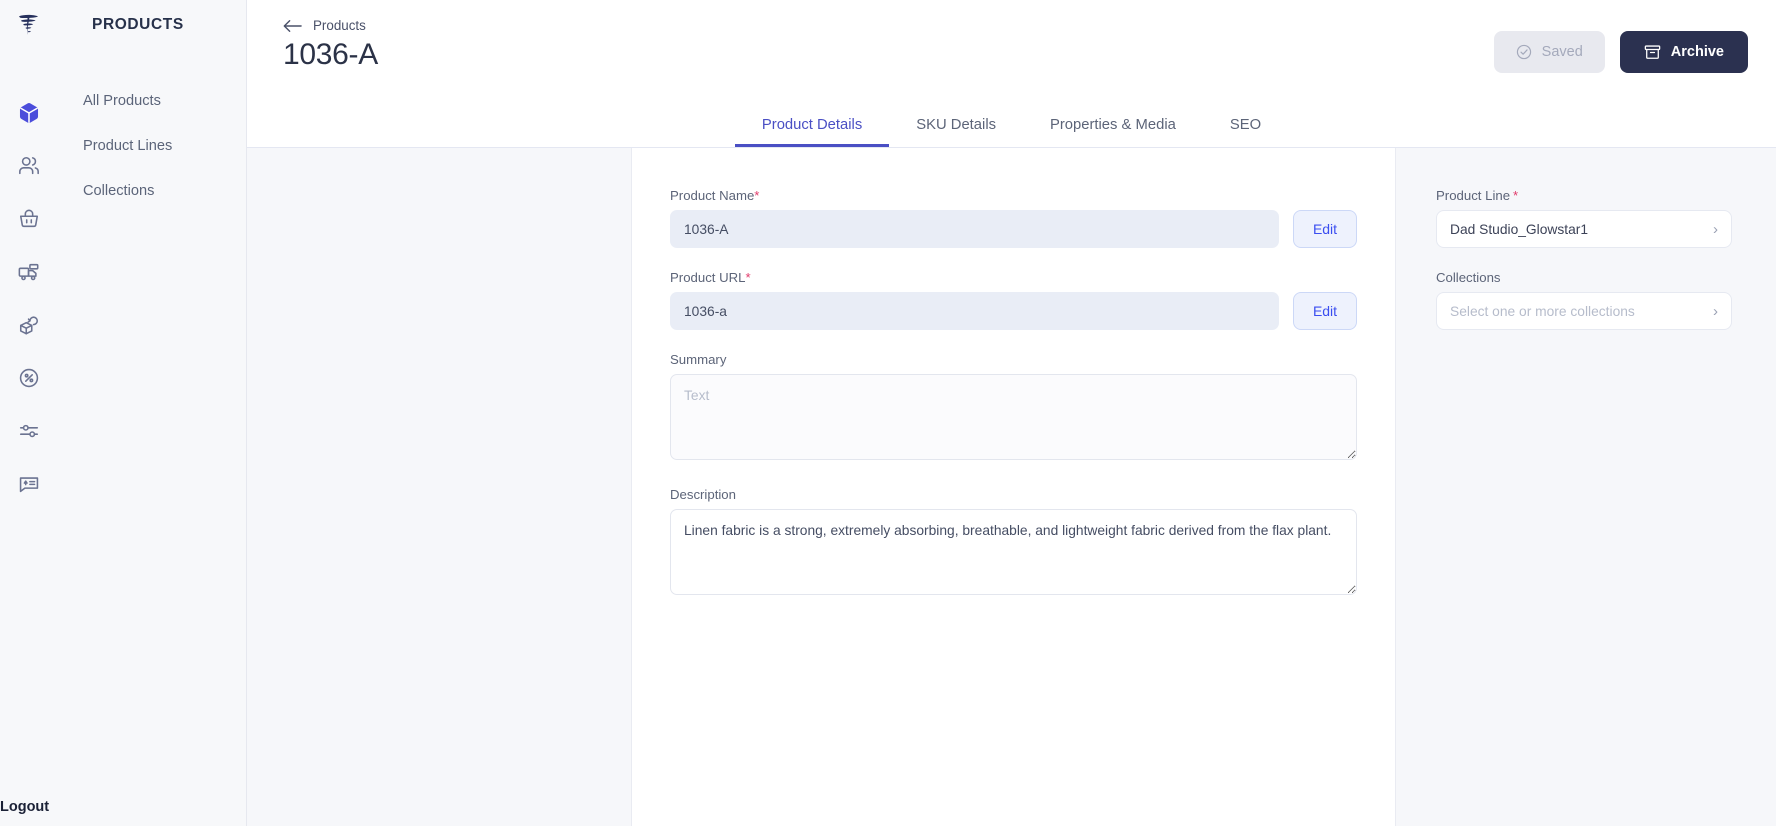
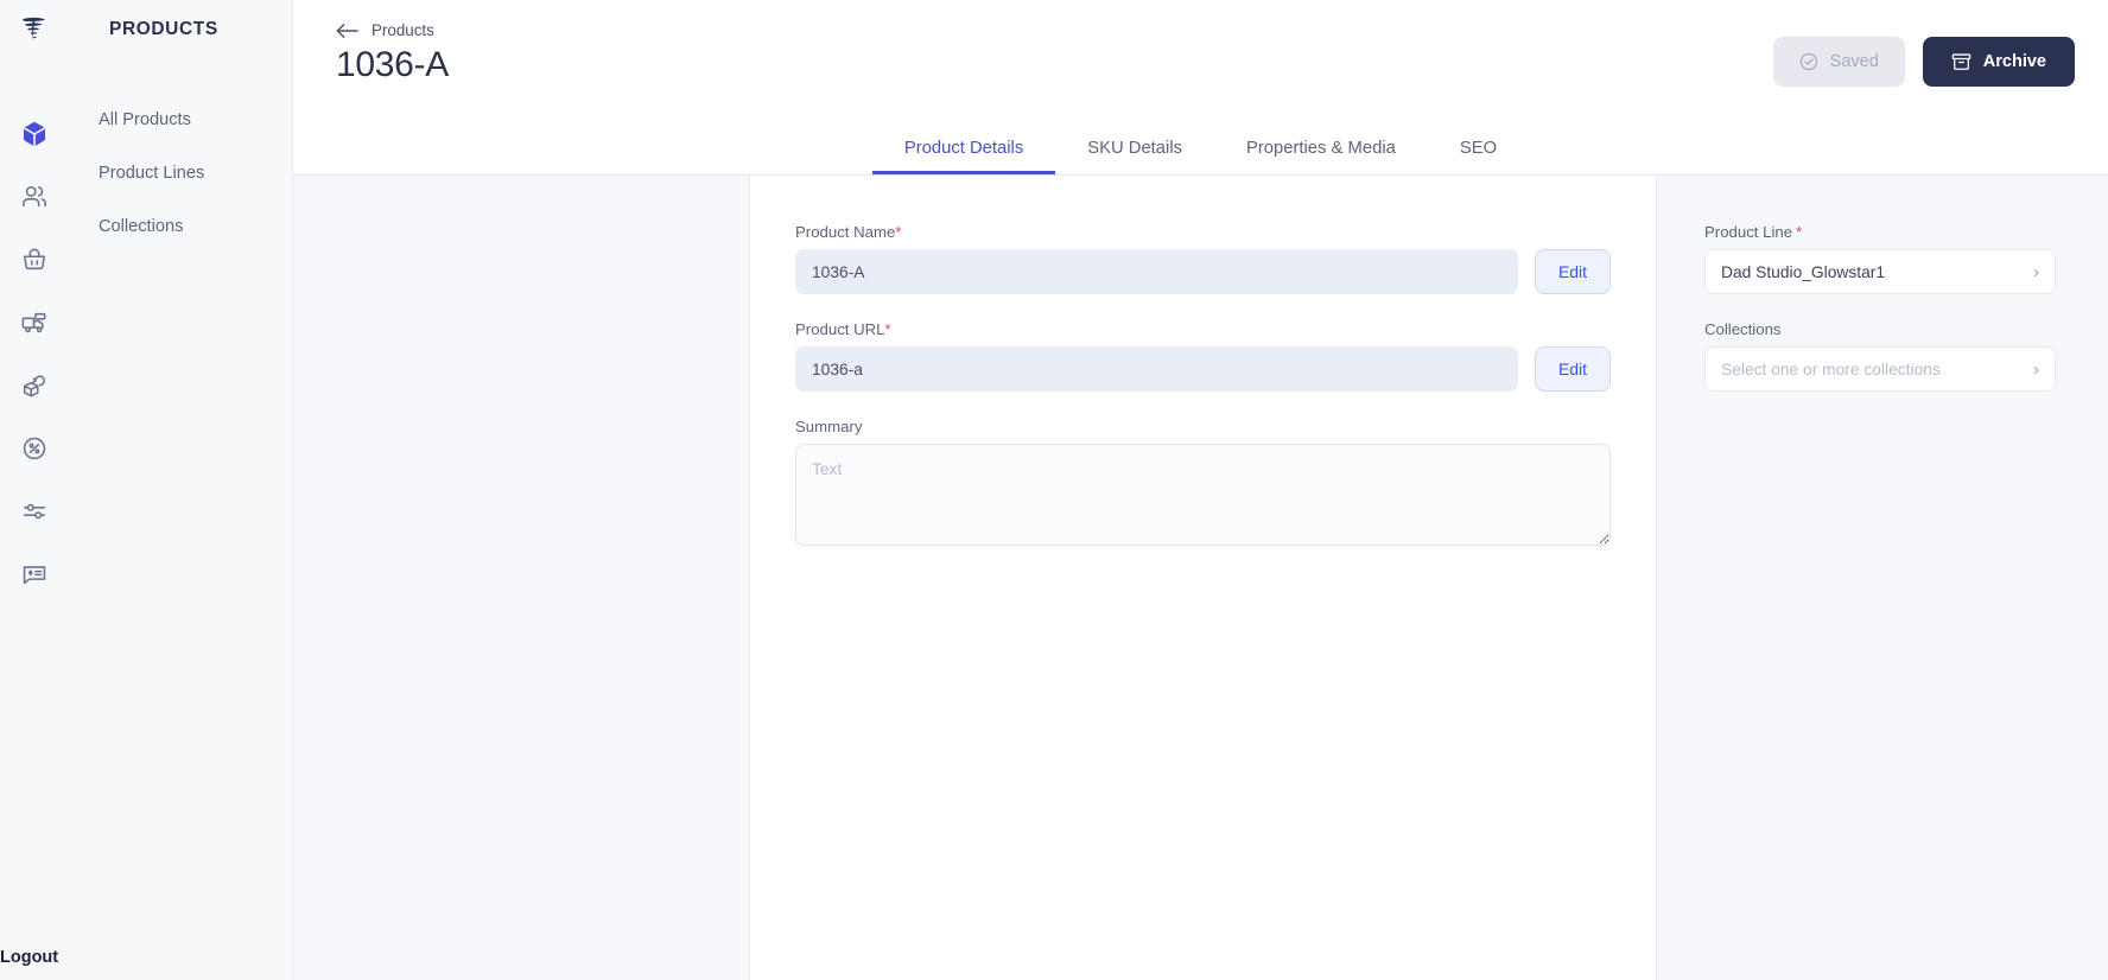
  PRODUCTS
  All Products
  Product Lines
  Collections
  Logout
  Products
  1036-A
  Saved
  Archive
  Product Details
  SKU Details
  Properties & Media
  SEO
  Product Name*
  1036-A
  Edit
  Product URL*
  1036-a
  Edit
  Summary
  Text
- Description
- Linen fabric is a strong, extremely absorbing, breathable, and lightweight fabric derived from the flax plant.
  Product Line *
  Dad Studio_Glowstar1
  ›
  Collections
  Select one or more collections
  ›
